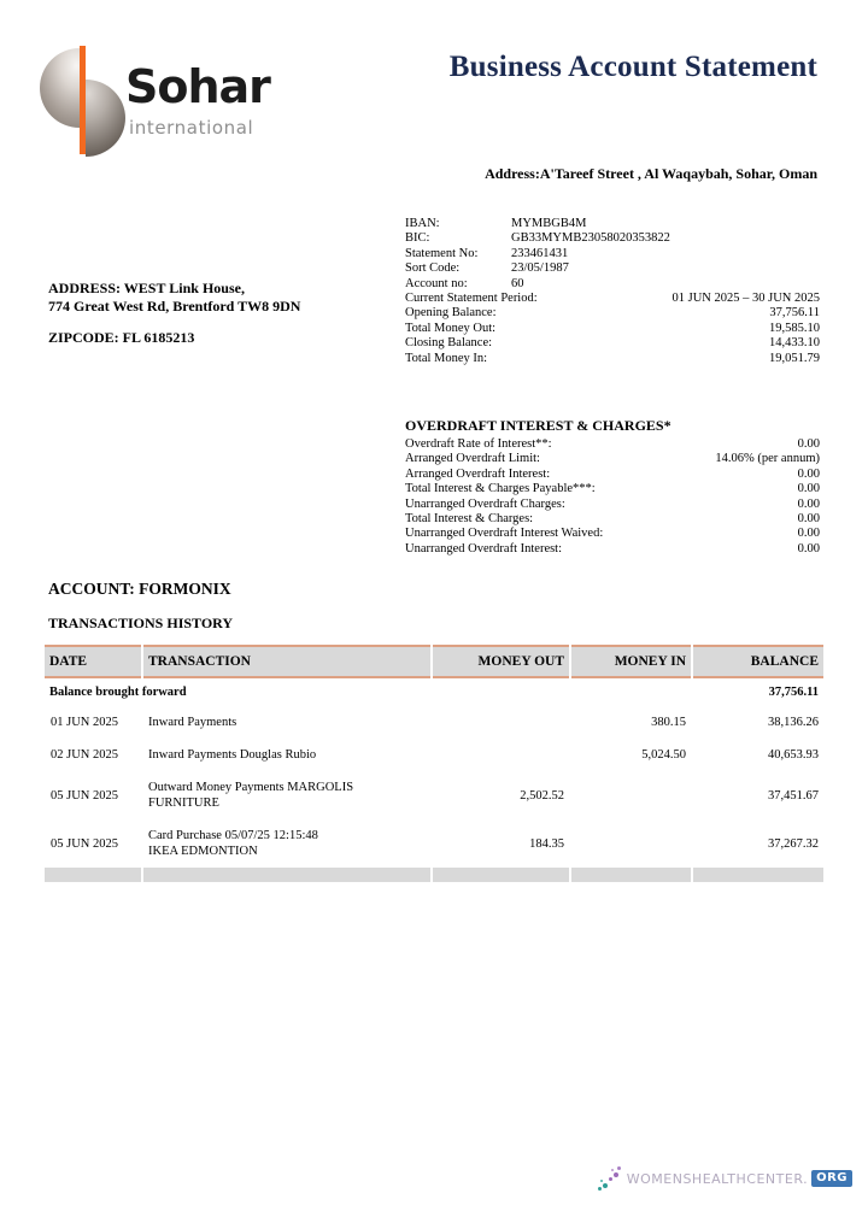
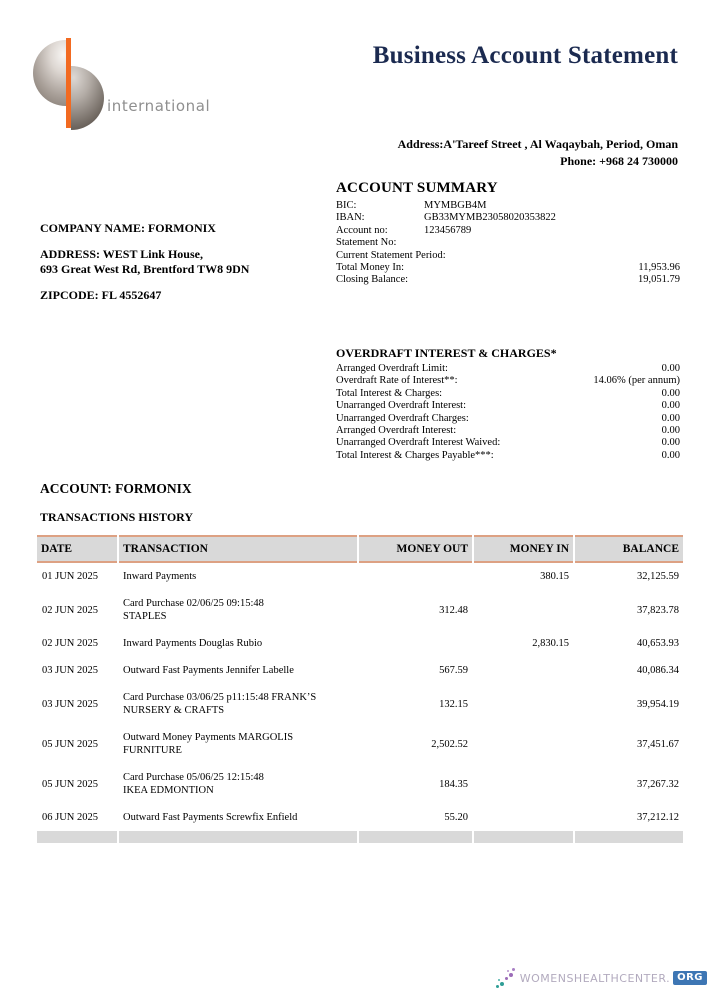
- Sohar
  international
  Business Account Statement
- Address:A'Tareef Street , Al Waqaybah, Sohar, Oman
+ Address:A'Tareef Street , Al Waqaybah, Period, Oman
+ Phone: +968 24 730000
+ COMPANY NAME: FORMONIX
  ADDRESS: WEST Link House,
- 774 Great West Rd, Brentford TW8 9DN
+ 693 Great West Rd, Brentford TW8 9DN
- ZIPCODE: FL 6185213
+ ZIPCODE: FL 4552647
+ ACCOUNT SUMMARY
- IBAN:
+ BIC:
  MYMBGB4M
- BIC:
+ IBAN:
  GB33MYMB23058020353822
- Statement No:
+ Account no:
- 233461431
+ 123456789
- Sort Code:
- 23/05/1987
- Account no:
+ Statement No:
- 60
  Current Statement Period:
- 01 JUN 2025 – 30 JUN 2025
- Opening Balance:
- 37,756.11
- Total Money Out:
- 19,585.10
- Closing Balance:
+ Total Money In:
- 14,433.10
+ 11,953.96
- Total Money In:
+ Closing Balance:
  19,051.79
  OVERDRAFT INTEREST & CHARGES*
- Overdraft Rate of Interest**:
+ Arranged Overdraft Limit:
  0.00
- Arranged Overdraft Limit:
+ Overdraft Rate of Interest**:
  14.06% (per annum)
- Arranged Overdraft Interest:
+ Total Interest & Charges:
  0.00
- Total Interest & Charges Payable***:
+ Unarranged Overdraft Interest:
  0.00
  Unarranged Overdraft Charges:
  0.00
- Total Interest & Charges:
+ Arranged Overdraft Interest:
  0.00
  Unarranged Overdraft Interest Waived:
  0.00
- Unarranged Overdraft Interest:
+ Total Interest & Charges Payable***:
  0.00
  ACCOUNT: FORMONIX
  TRANSACTIONS HISTORY
  DATE	TRANSACTION	MONEY OUT	MONEY IN	BALANCE
- Balance brought forward			37,756.11
- 01 JUN 2025	Inward Payments		380.15	38,136.26
+ 01 JUN 2025	Inward Payments		380.15	32,125.59
+ 02 JUN 2025	Card Purchase 02/06/25 09:15:48 STAPLES	312.48		37,823.78
- 02 JUN 2025	Inward Payments Douglas Rubio		5,024.50	40,653.93
+ 02 JUN 2025	Inward Payments Douglas Rubio		2,830.15	40,653.93
+ 03 JUN 2025	Outward Fast Payments Jennifer Labelle	567.59		40,086.34
+ 03 JUN 2025	Card Purchase 03/06/25 p11:15:48 FRANK’S NURSERY & CRAFTS	132.15		39,954.19
  05 JUN 2025	Outward Money Payments MARGOLIS FURNITURE	2,502.52		37,451.67
- 05 JUN 2025	Card Purchase 05/07/25 12:15:48 IKEA EDMONTION	184.35		37,267.32
+ 05 JUN 2025	Card Purchase 05/06/25 12:15:48 IKEA EDMONTION	184.35		37,267.32
+ 06 JUN 2025	Outward Fast Payments Screwfix Enfield	55.20		37,212.12
  WOMENSHEALTHCENTER.
  ORG
